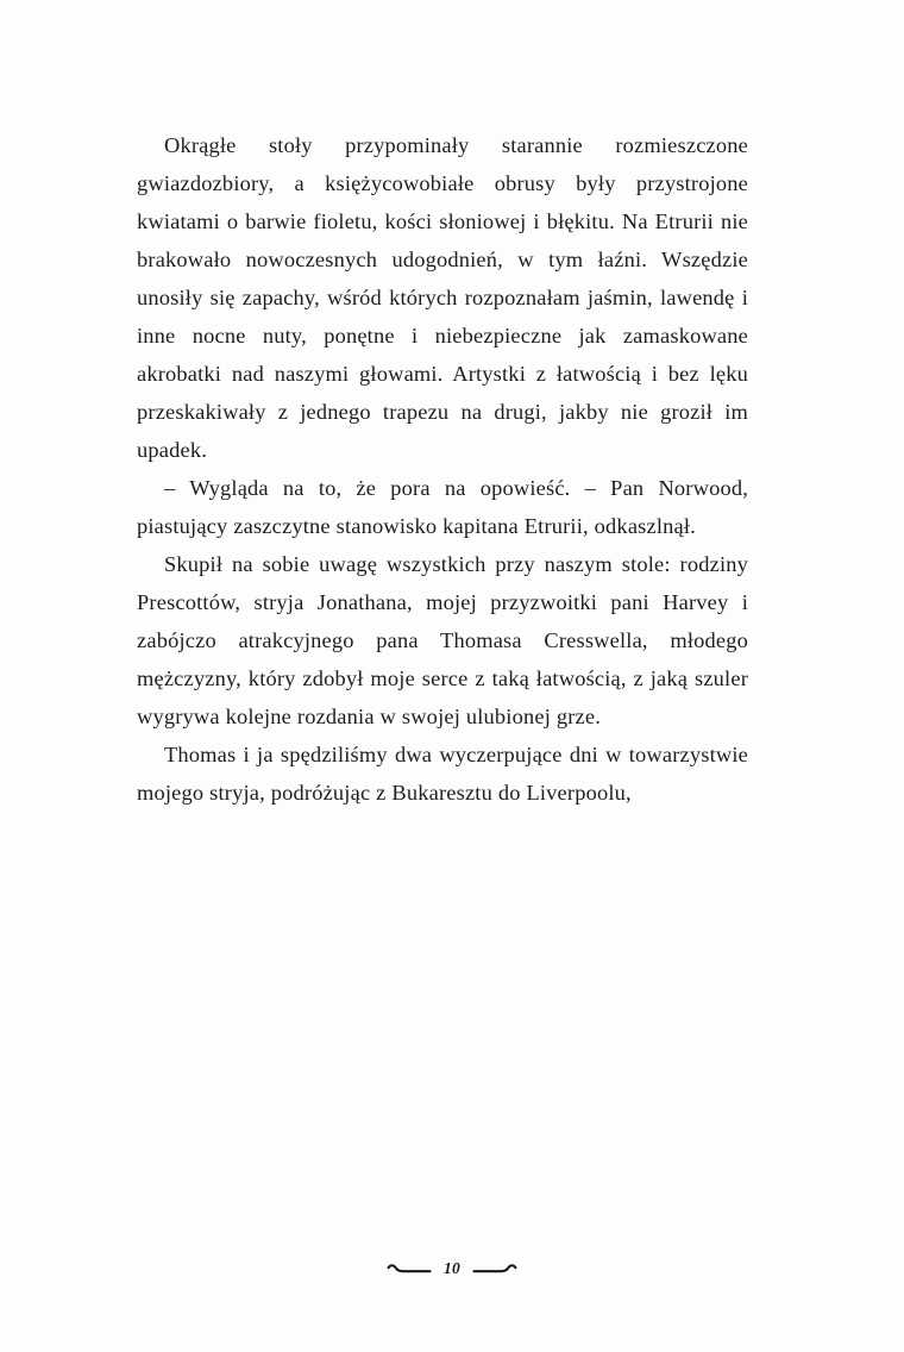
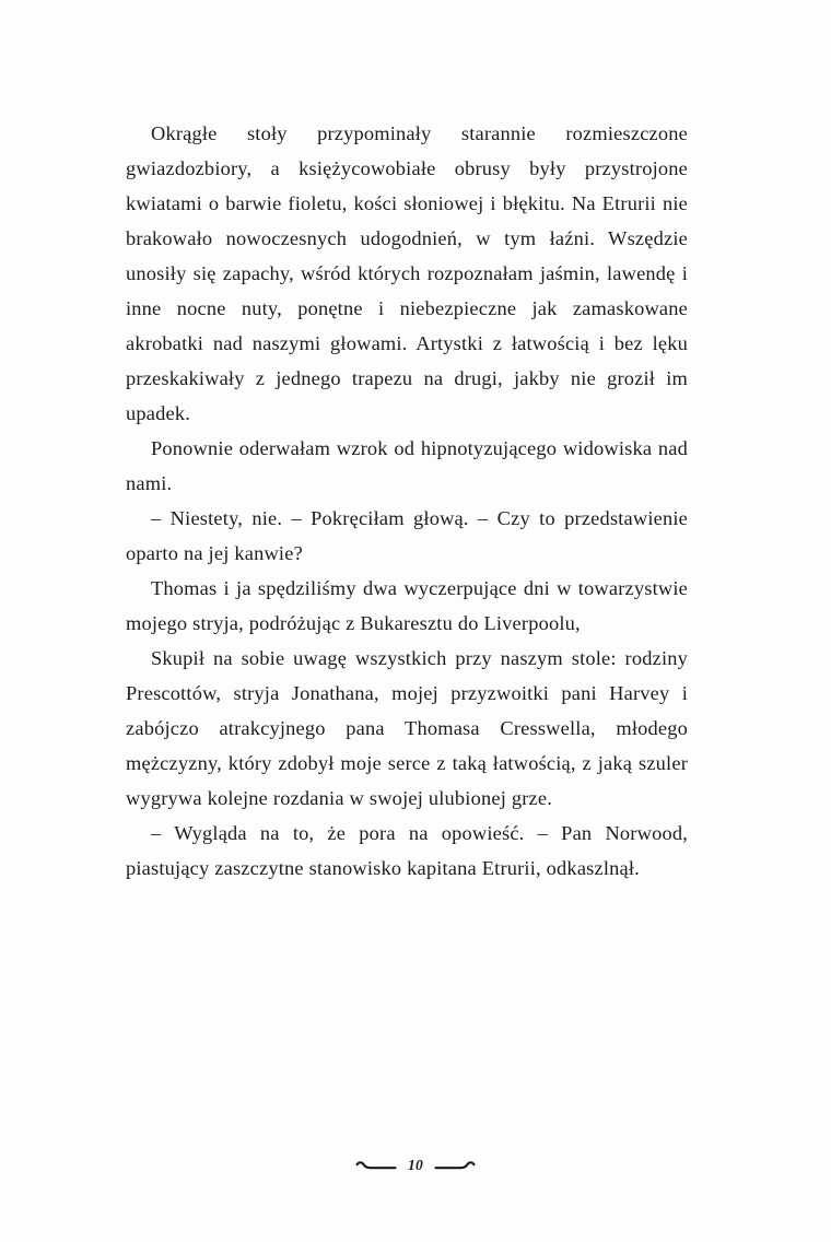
  Okrągłe stoły przypominały starannie rozmieszczone gwiazdozbiory, a księżycowobiałe obrusy były przystrojone kwiatami o barwie fioletu, kości słoniowej i błękitu. Na Etrurii nie brakowało nowoczesnych udogodnień, w tym łaźni. Wszędzie unosiły się zapachy, wśród których rozpoznałam jaśmin, lawendę i inne nocne nuty, ponętne i niebezpieczne jak zamaskowane akrobatki nad naszymi głowami. Artystki z łatwością i bez lęku przeskakiwały z jednego trapezu na drugi, jakby nie groził im upadek.
+ Ponownie oderwałam wzrok od hipnotyzującego widowiska nad nami.
+ – Niestety, nie. – Pokręciłam głową. – Czy to przedstawienie oparto na jej kanwie?
- – Wygląda na to, że pora na opowieść. – Pan Norwood, piastujący zaszczytne stanowisko kapitana Etrurii, odkaszlnął.
+ Thomas i ja spędziliśmy dwa wyczerpujące dni w towarzystwie mojego stryja, podróżując z Bukaresztu do Liverpoolu,
  Skupił na sobie uwagę wszystkich przy naszym stole: rodziny Prescottów, stryja Jonathana, mojej przyzwoitki pani Harvey i zabójczo atrakcyjnego pana Thomasa Cresswella, młodego mężczyzny, który zdobył moje serce z taką łatwością, z jaką szuler wygrywa kolejne rozdania w swojej ulubionej grze.
- Thomas i ja spędziliśmy dwa wyczerpujące dni w towarzystwie mojego stryja, podróżując z Bukaresztu do Liverpoolu,
+ – Wygląda na to, że pora na opowieść. – Pan Norwood, piastujący zaszczytne stanowisko kapitana Etrurii, odkaszlnął.
  10
